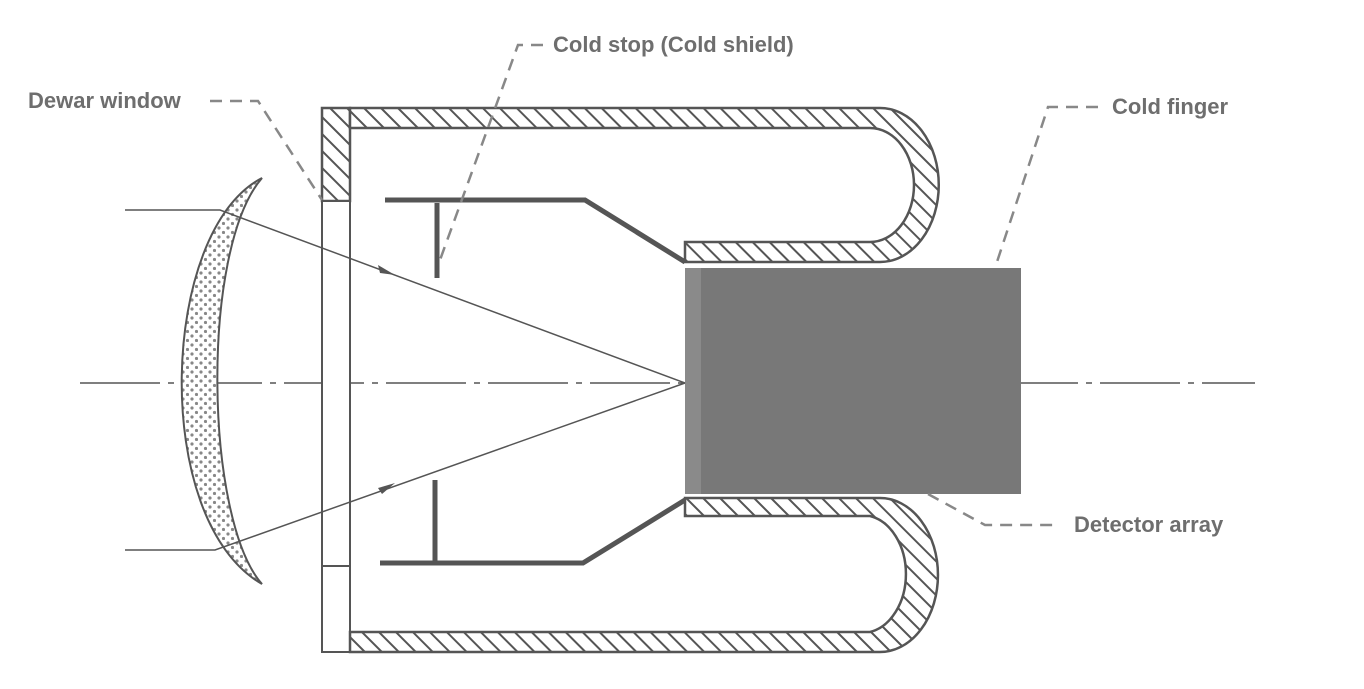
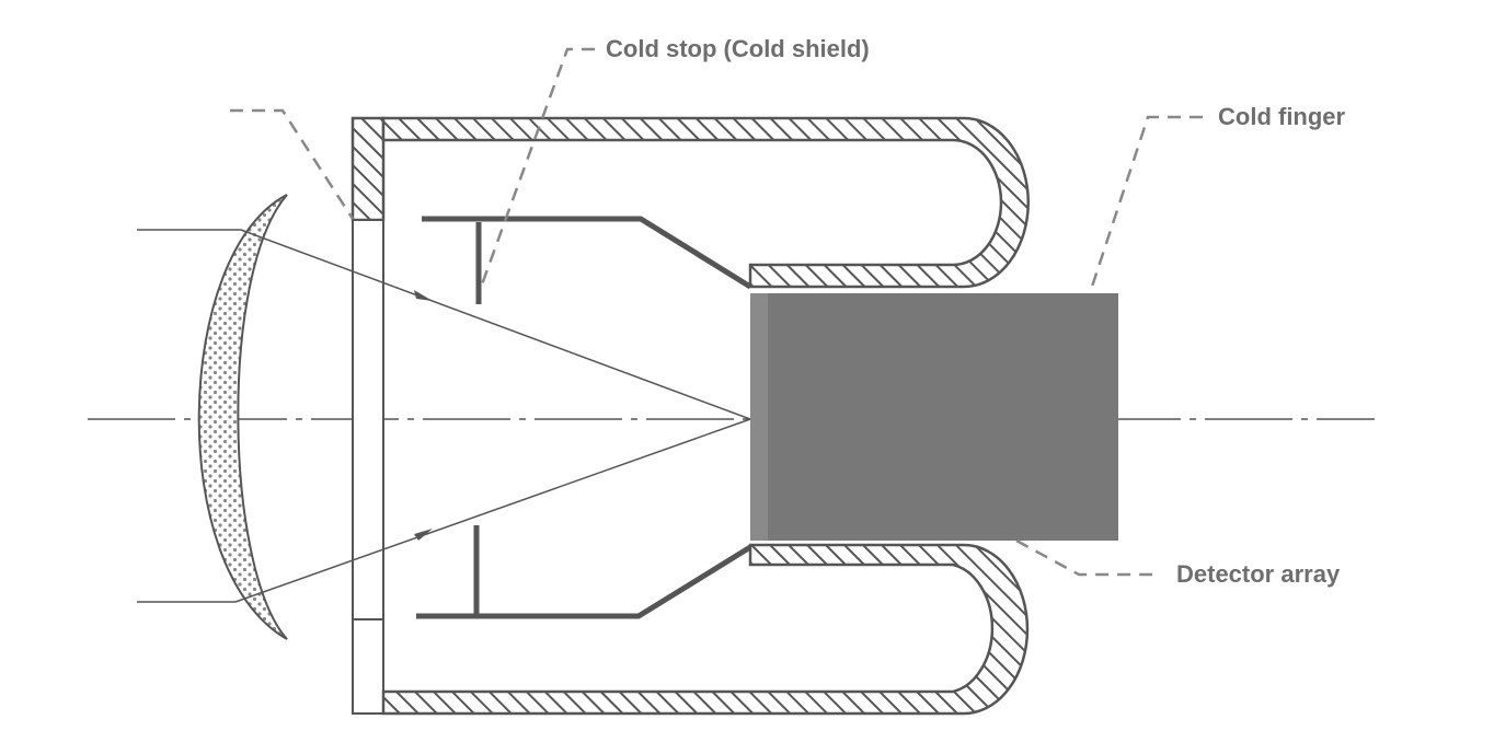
- Dewar window
  Cold stop (Cold shield)
  Cold finger
  Detector array
